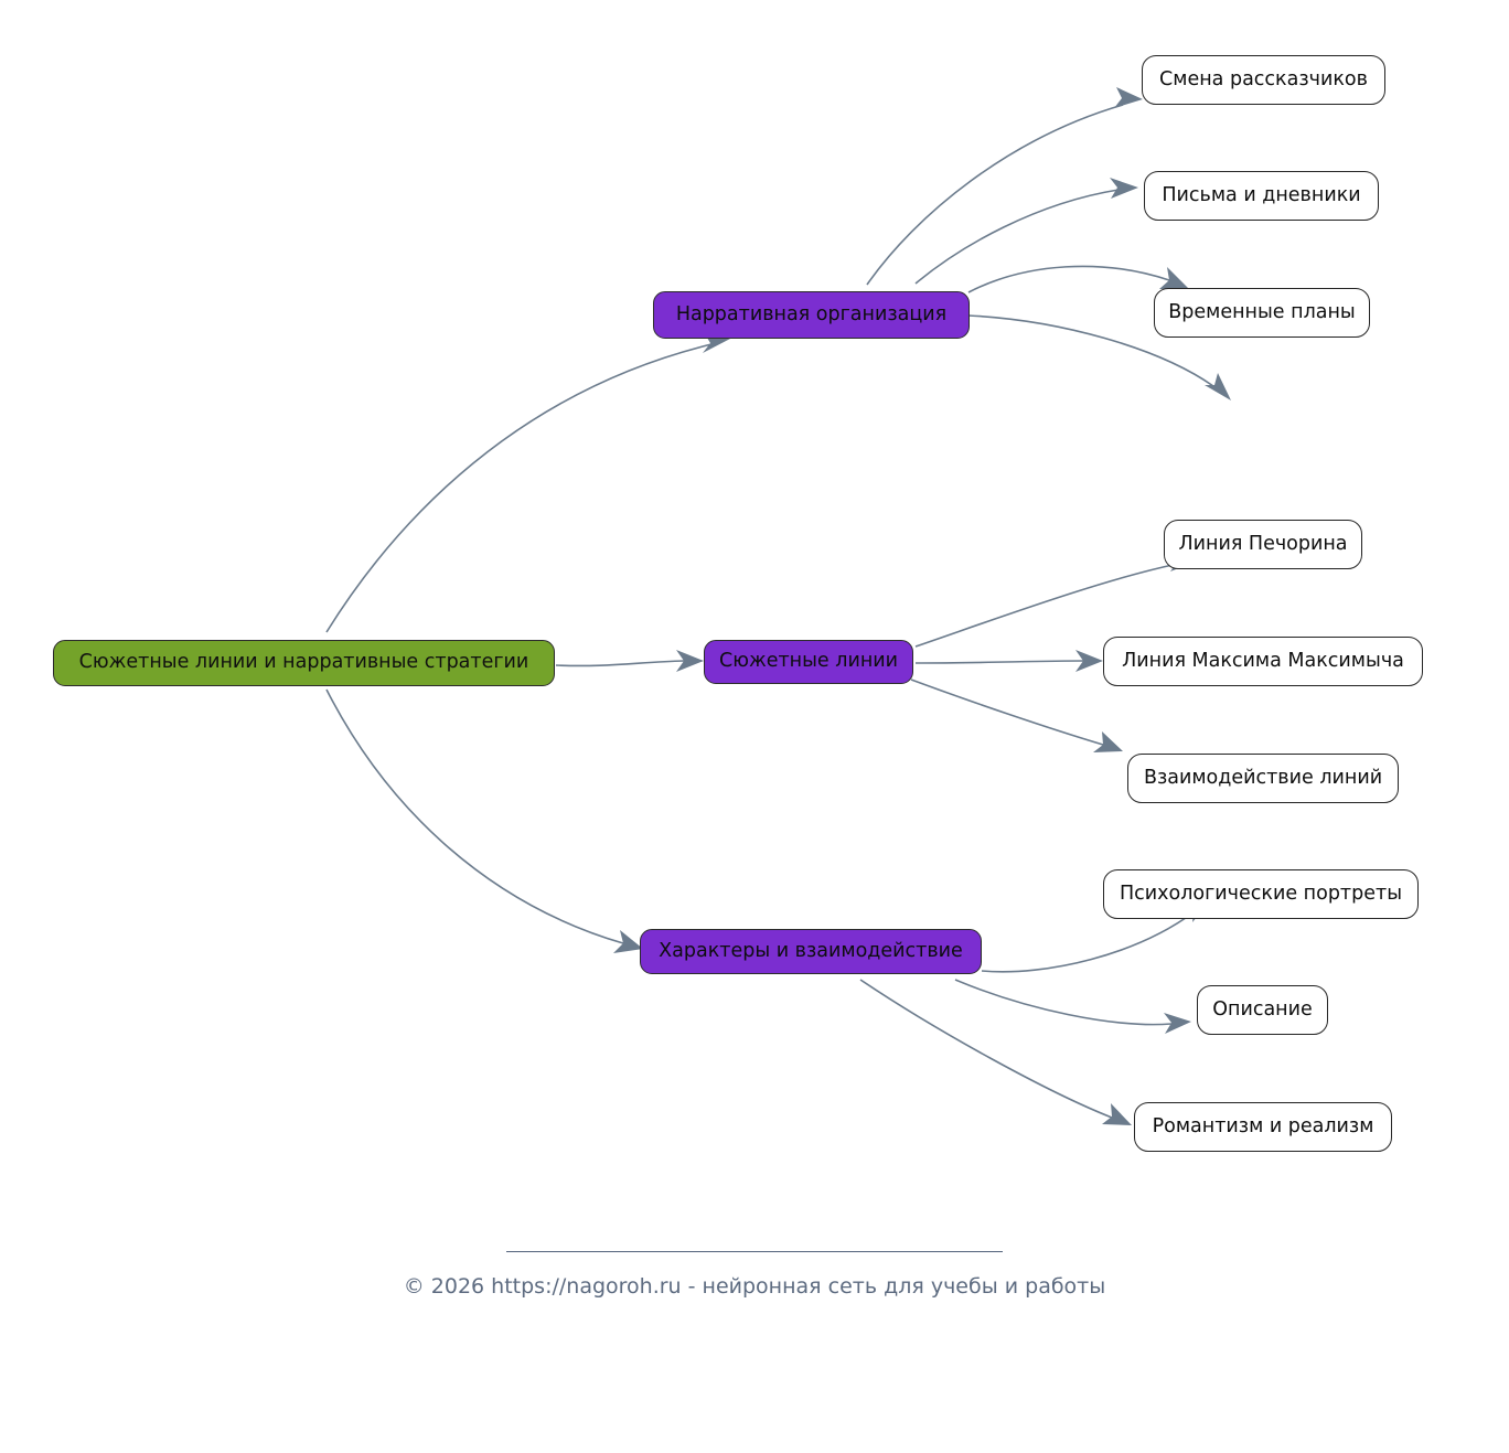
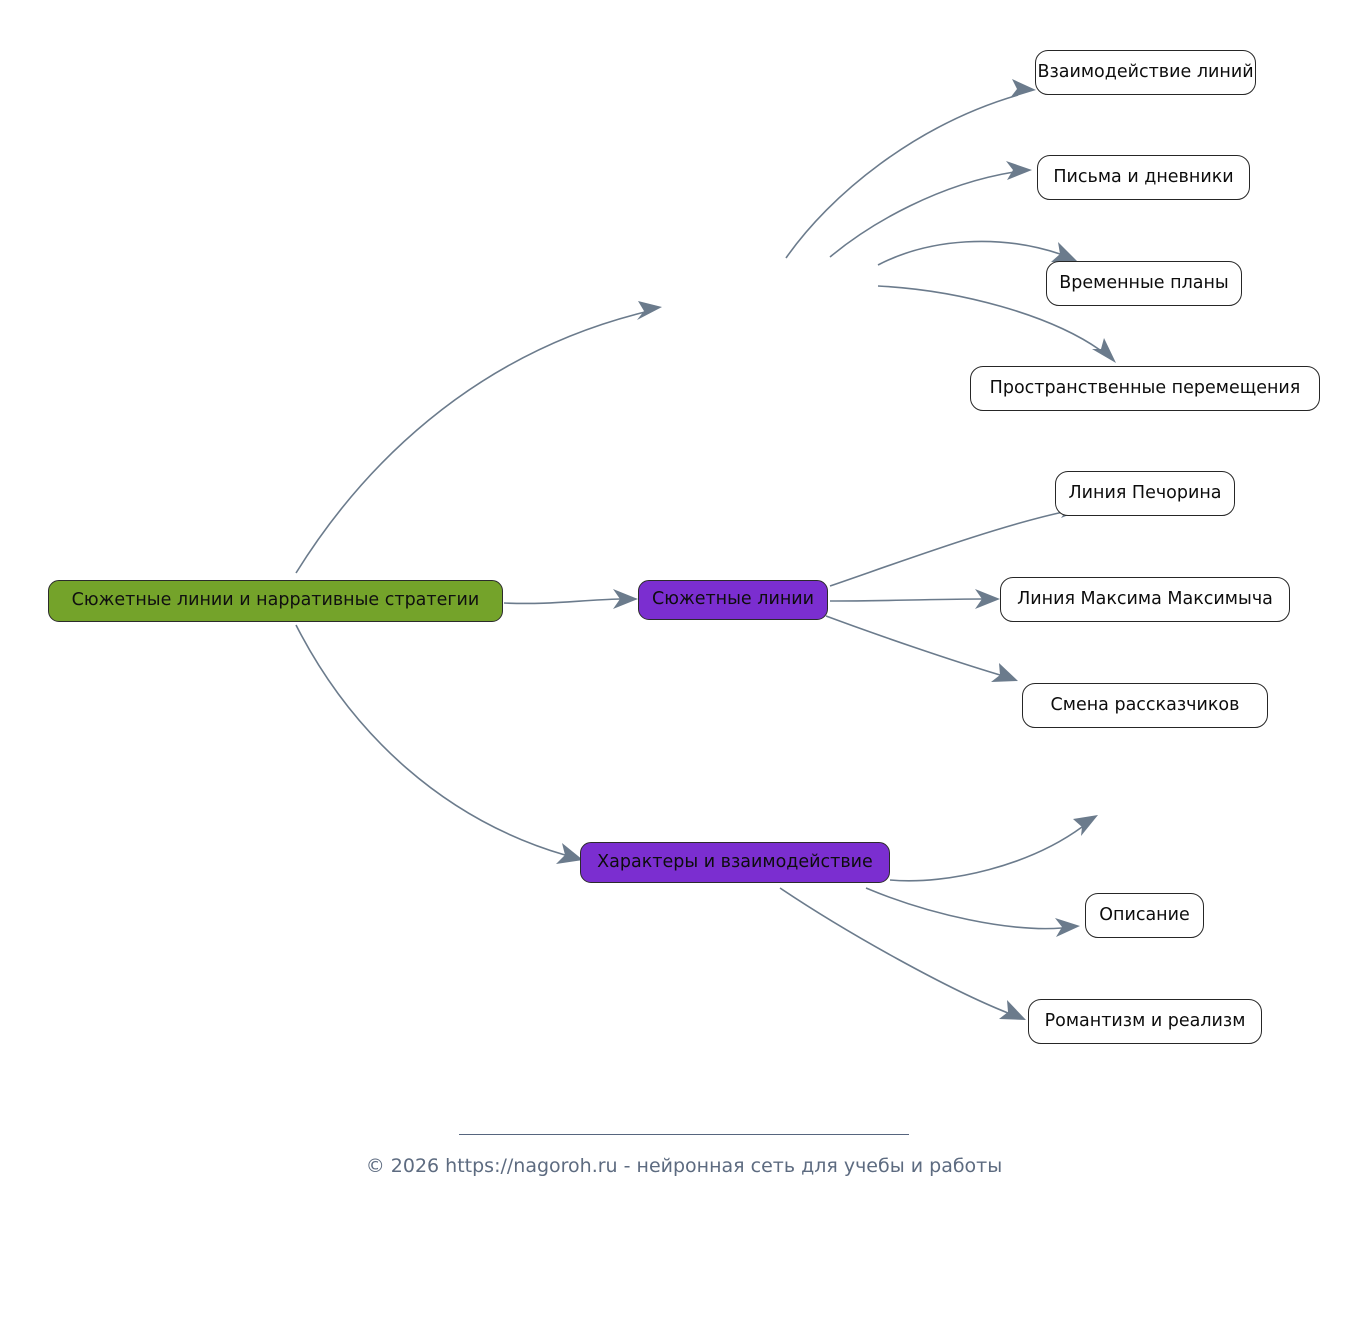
  Сюжетные линии и нарративные стратегии
- Нарративная организация
  Сюжетные линии
  Характеры и взаимодействие
- Смена рассказчиков
+ Взаимодействие линий
  Письма и дневники
  Временные планы
+ Пространственные перемещения
  Линия Печорина
  Линия Максима Максимыча
- Взаимодействие линий
+ Смена рассказчиков
- Психологические портреты
  Описание
  Романтизм и реализм
  © 2026 https://nagoroh.ru - нейронная сеть для учебы и работы
